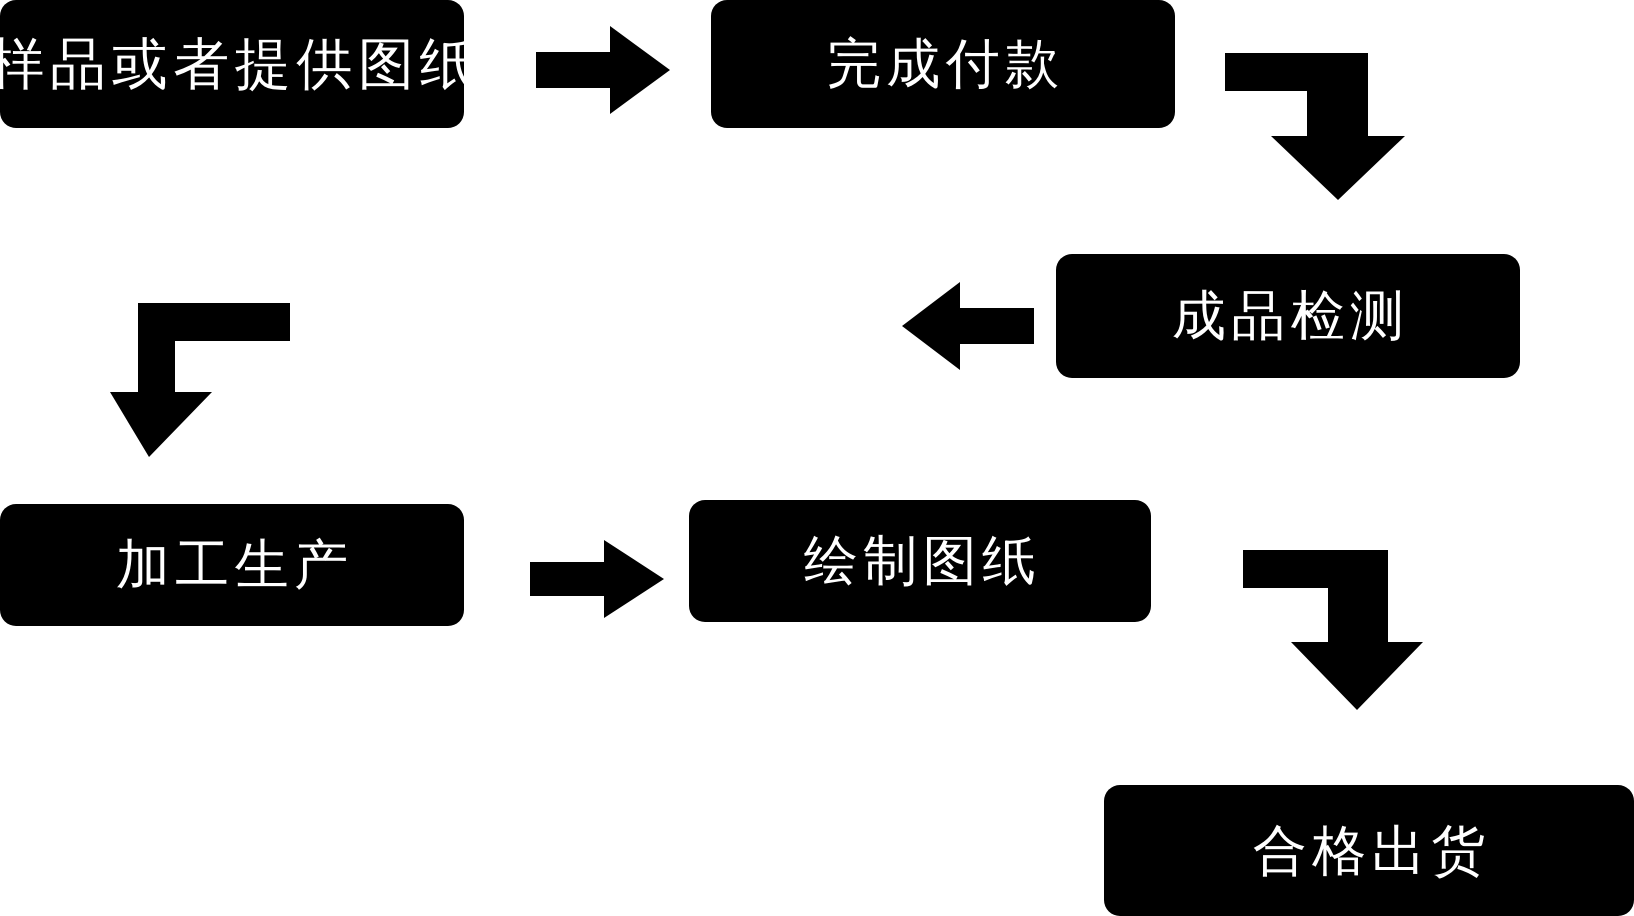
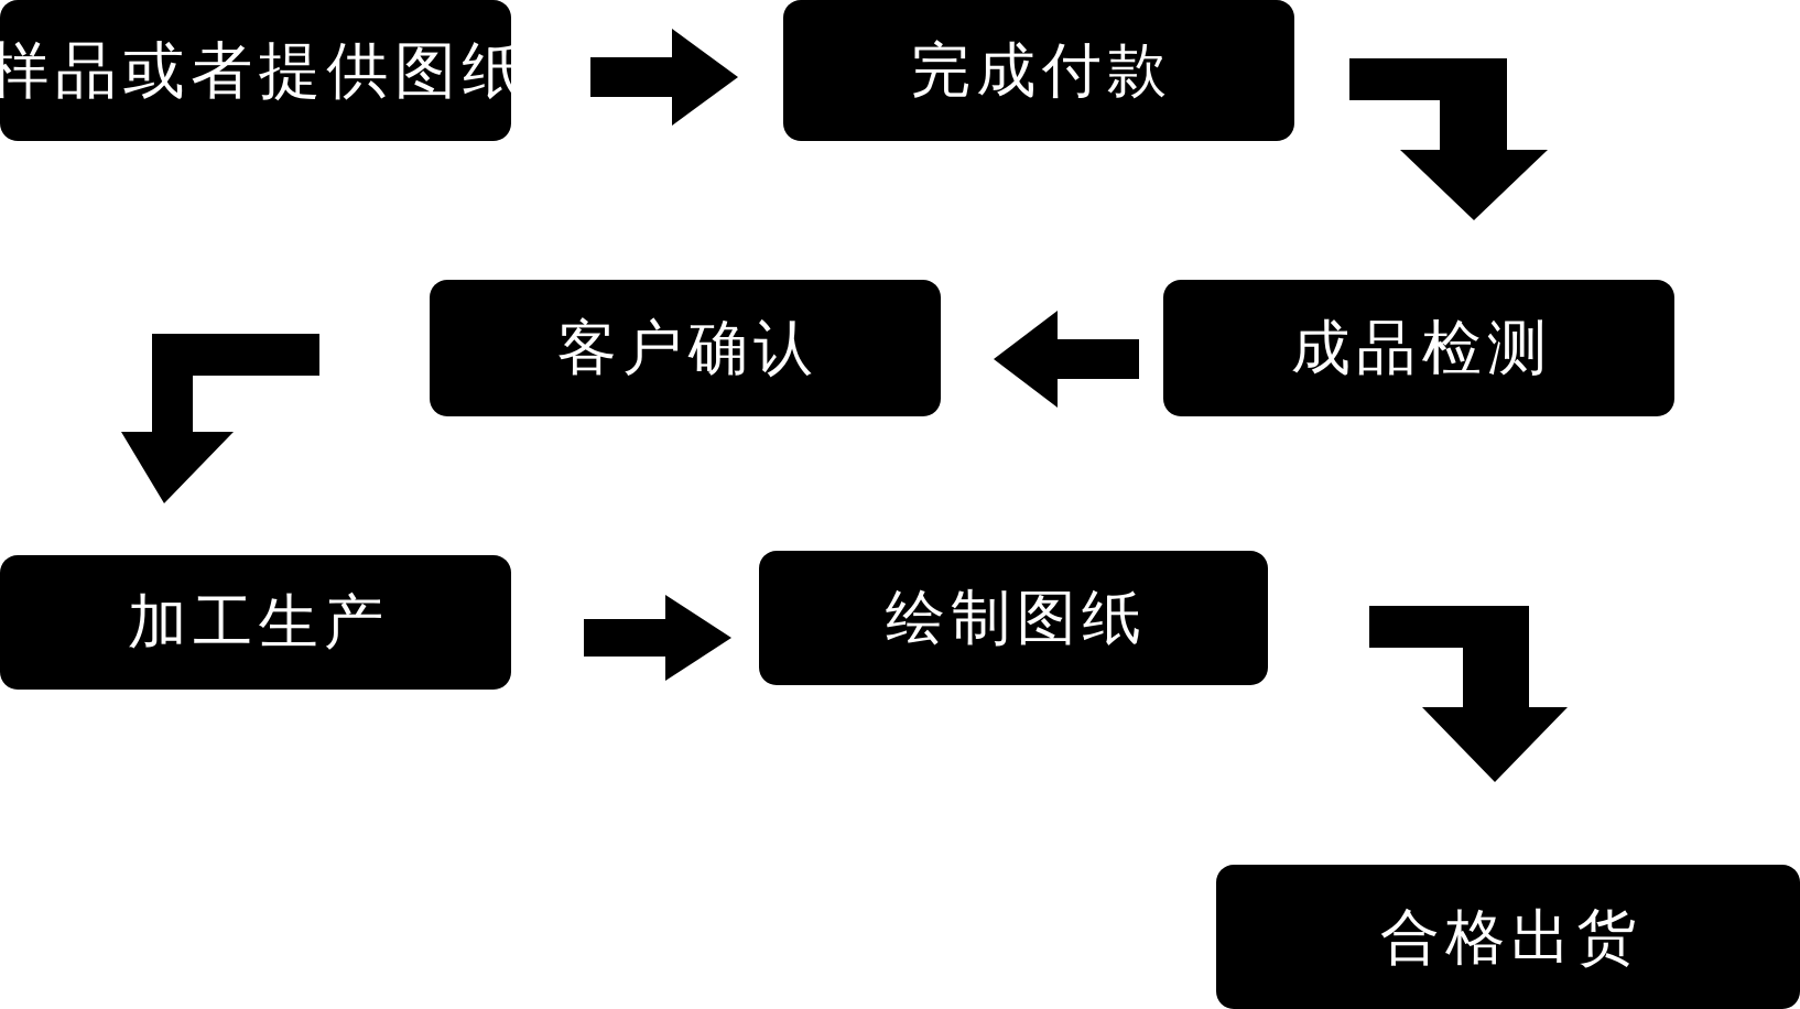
  样品或者提供图纸
  完成付款
+ 客户确认
  成品检测
  加工生产
  绘制图纸
  合格出货
